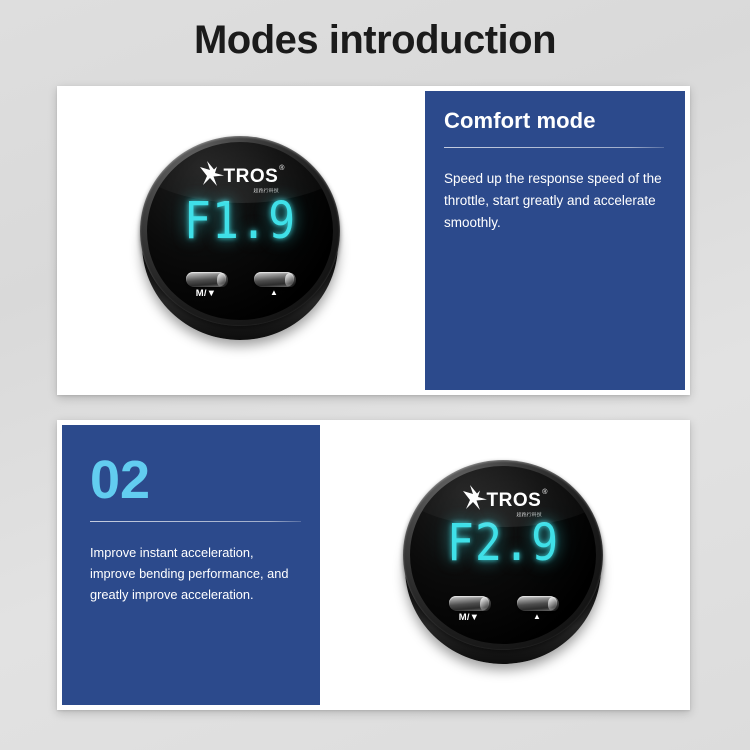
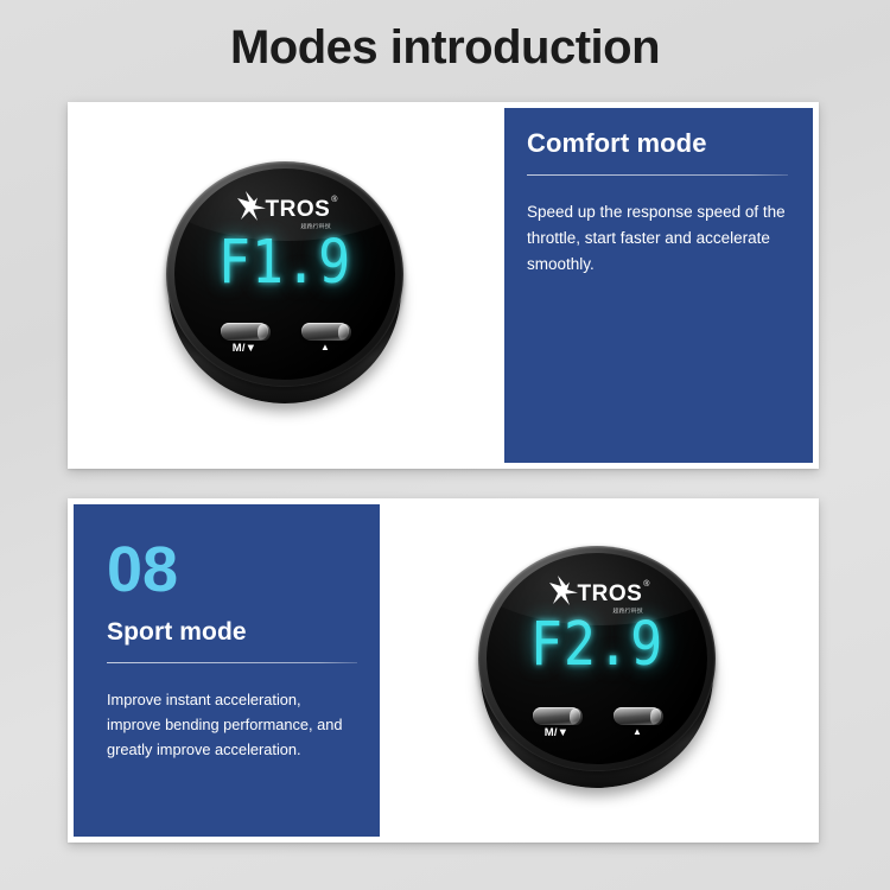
  Modes introduction
  F1.9
  M/▼
  ▲
  Comfort mode
- Speed up the response speed of the throttle, start greatly and accelerate smoothly.
+ Speed up the response speed of the throttle, start faster and accelerate smoothly.
- 02
+ 08
+ Sport mode
  Improve instant acceleration, improve bending performance, and greatly improve acceleration.
  F2.9
  M/▼
  ▲
